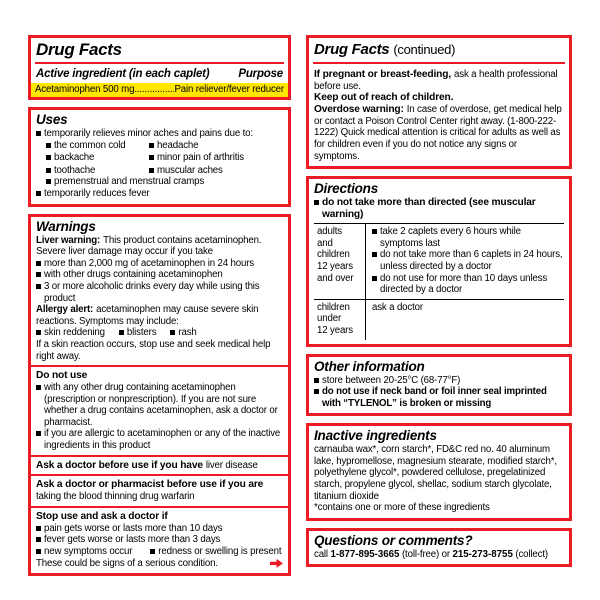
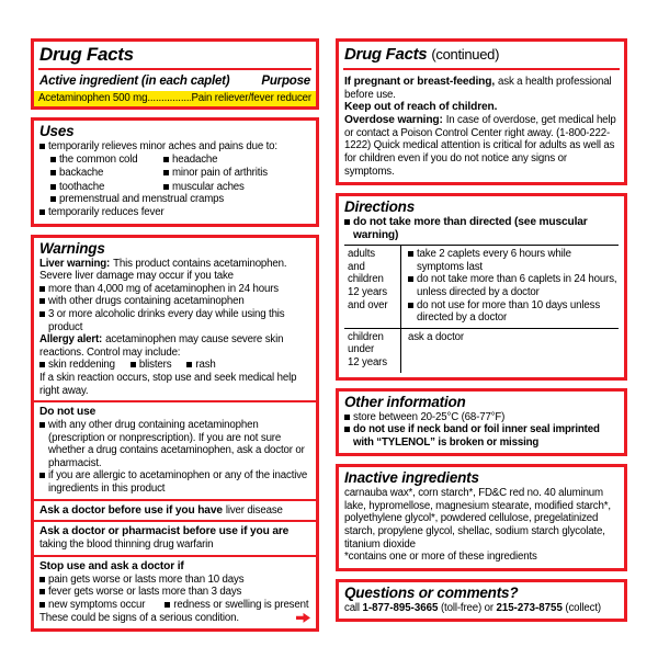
  Drug Facts
  Active ingredient (in each caplet)
  Purpose
  Acetaminophen 500 mg
  Pain reliever/fever reducer
  Uses
  temporarily relieves minor aches and pains due to:
  the common cold
  headache
  backache
  minor pain of arthritis
  toothache
  muscular aches
  premenstrual and menstrual cramps
  temporarily reduces fever
  Warnings
  Liver warning: This product contains acetaminophen. Severe liver damage may occur if you take
- more than 2,000 mg of acetaminophen in 24 hours
+ more than 4,000 mg of acetaminophen in 24 hours
  with other drugs containing acetaminophen
  3 or more alcoholic drinks every day while using this product
- Allergy alert: acetaminophen may cause severe skin reactions. Symptoms may include:
+ Allergy alert: acetaminophen may cause severe skin reactions. Control may include:
  skin reddening
  blisters
  rash
  If a skin reaction occurs, stop use and seek medical help right away.
  Do not use
  with any other drug containing acetaminophen (prescription or nonprescription). If you are not sure whether a drug contains acetaminophen, ask a doctor or pharmacist.
  if you are allergic to acetaminophen or any of the inactive ingredients in this product
  Ask a doctor before use if you have liver disease
  Ask a doctor or pharmacist before use if you are
  taking the blood thinning drug warfarin
  Stop use and ask a doctor if
  pain gets worse or lasts more than 10 days
  fever gets worse or lasts more than 3 days
  new symptoms occur
  redness or swelling is present
  These could be signs of a serious condition.
  Drug Facts (continued)
  If pregnant or breast-feeding, ask a health professional before use.
  Keep out of reach of children.
  Overdose warning: In case of overdose, get medical help or contact a Poison Control Center right away. (1-800-222-1222) Quick medical attention is critical for adults as well as for children even if you do not notice any signs or symptoms.
  Directions
  do not take more than directed (see muscular warning)
  adults
  and
  children
  12 years
  and over
  take 2 caplets every 6 hours while symptoms last
  do not take more than 6 caplets in 24 hours, unless directed by a doctor
  do not use for more than 10 days unless directed by a doctor
  children
  under
  12 years
  ask a doctor
  Other information
  store between 20-25°C (68-77°F)
  do not use if neck band or foil inner seal imprinted with “TYLENOL” is broken or missing
  Inactive ingredients
  carnauba wax*, corn starch*, FD&C red no. 40 aluminum lake, hypromellose, magnesium stearate, modified starch*, polyethylene glycol*, powdered cellulose, pregelatinized starch, propylene glycol, shellac, sodium starch glycolate, titanium dioxide
  *contains one or more of these ingredients
  Questions or comments?
  call 1-877-895-3665 (toll-free) or 215-273-8755 (collect)
